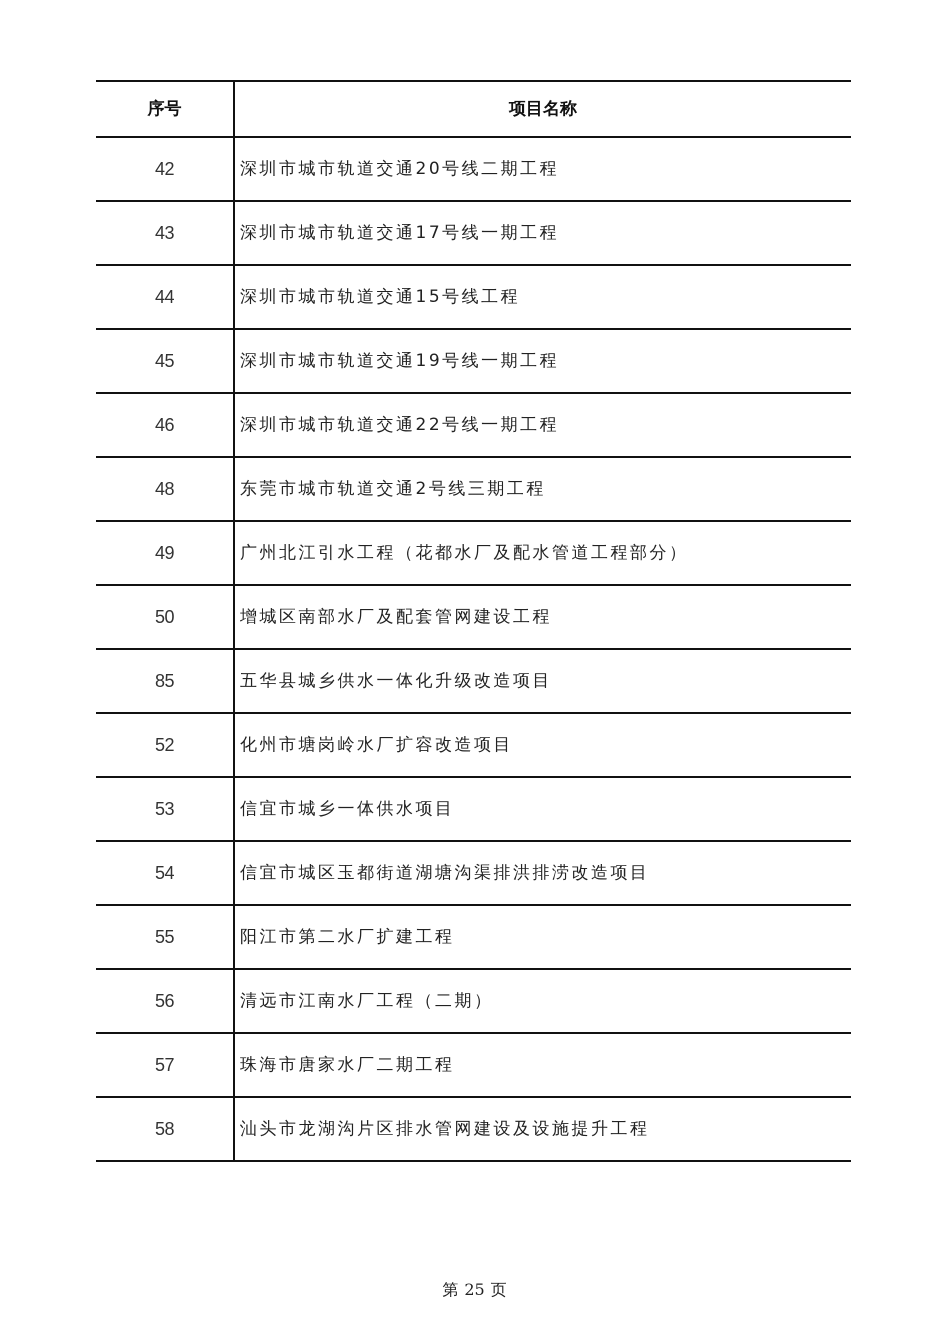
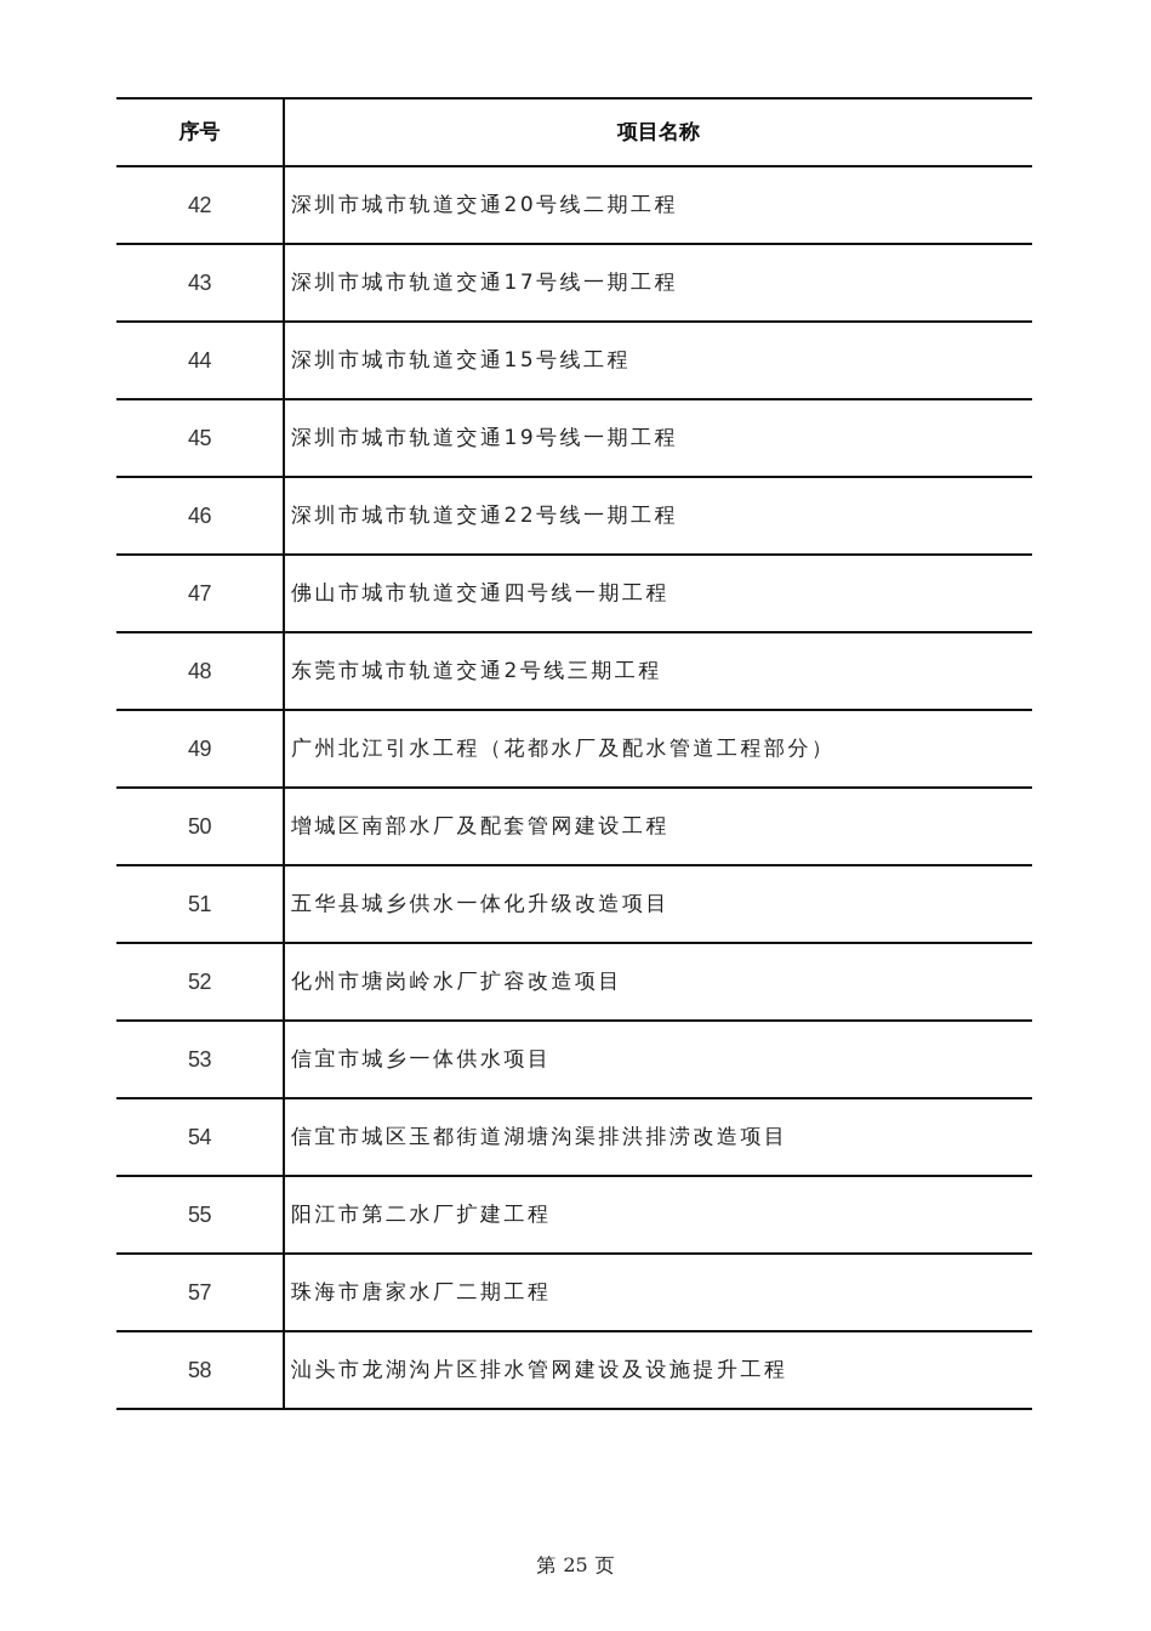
  序号	项目名称
  42	深圳市城市轨道交通20号线二期工程
  43	深圳市城市轨道交通17号线一期工程
  44	深圳市城市轨道交通15号线工程
  45	深圳市城市轨道交通19号线一期工程
  46	深圳市城市轨道交通22号线一期工程
+ 47	佛山市城市轨道交通四号线一期工程
  48	东莞市城市轨道交通2号线三期工程
  49	广州北江引水工程（花都水厂及配水管道工程部分）
  50	增城区南部水厂及配套管网建设工程
- 85	五华县城乡供水一体化升级改造项目
+ 51	五华县城乡供水一体化升级改造项目
  52	化州市塘岗岭水厂扩容改造项目
  53	信宜市城乡一体供水项目
  54	信宜市城区玉都街道湖塘沟渠排洪排涝改造项目
  55	阳江市第二水厂扩建工程
- 56	清远市江南水厂工程（二期）
  57	珠海市唐家水厂二期工程
  58	汕头市龙湖沟片区排水管网建设及设施提升工程
  第 25 页
